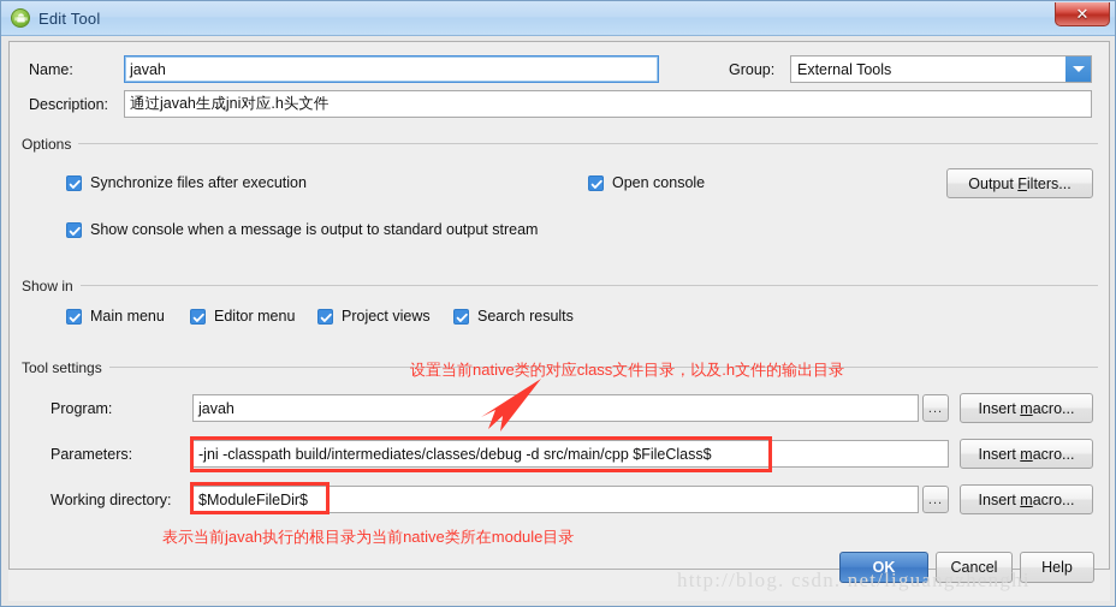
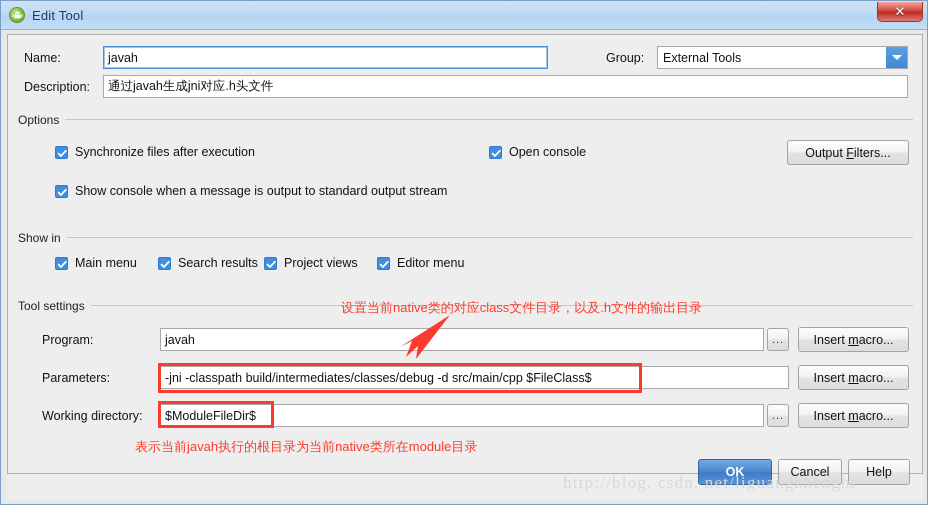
  Edit Tool
  ✕
  Name:
  javah
  Group:
  External Tools
  Description:
  通过javah生成jni对应.h头文件
  Options
  Synchronize files after execution
  Open console
  Output Filters...
  Show console when a message is output to standard output stream
  Show in
  Main menu
- Editor menu
+ Search results
  Project views
- Search results
+ Editor menu
  Tool settings
  Program:
  javah
  ...
  Insert macro...
  Parameters:
  -jni -classpath build/intermediates/classes/debug -d src/main/cpp $FileClass$
  Insert macro...
  Working directory:
  $ModuleFileDir$
  ...
  Insert macro...
  OK
  Cancel
  Help
  设置当前native类的对应class文件目录，以及.h文件的输出目录
  表示当前javah执行的根目录为当前native类所在module目录
  http://blog. csdn. net/liguangzhenghi
